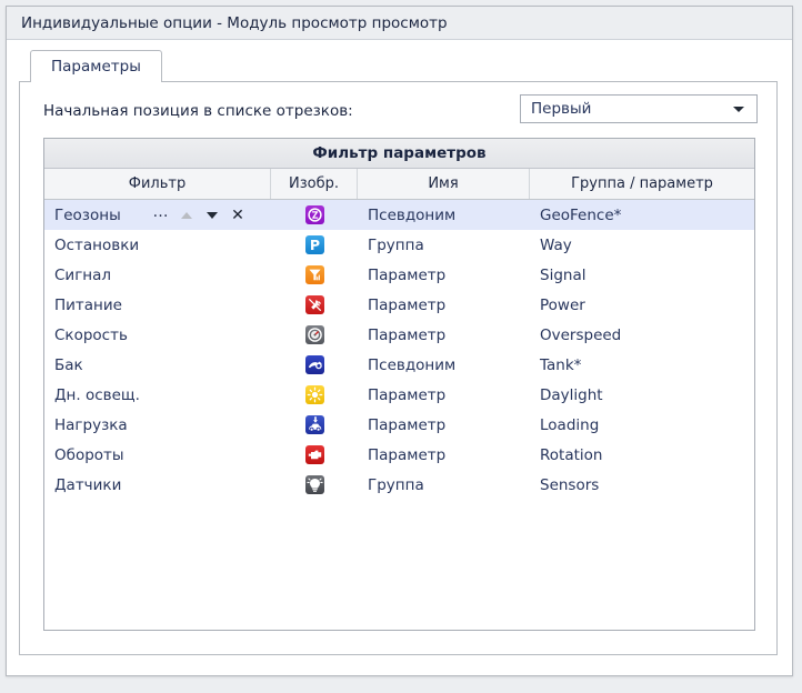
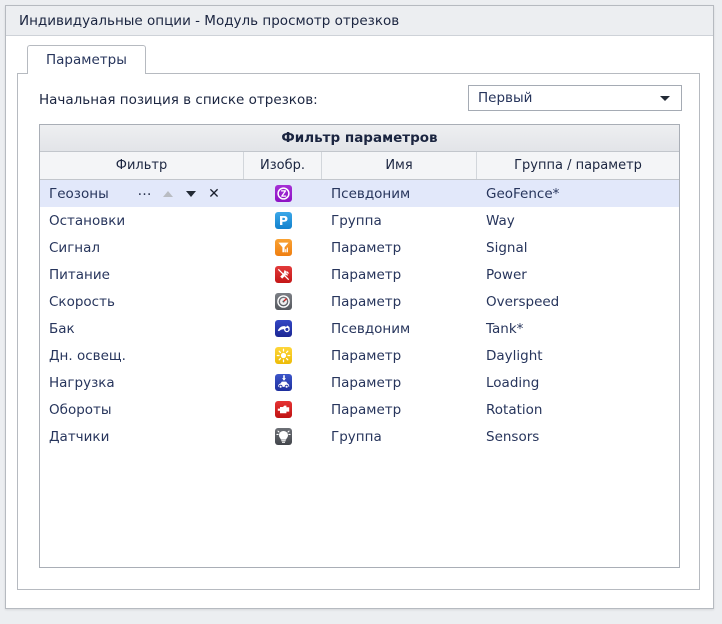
- Индивидуальные опции - Модуль просмотр просмотр
+ Индивидуальные опции - Модуль просмотр отрезков
  Параметры
  Начальная позиция в списке отрезков:
  Первый
  Фильтр параметров
  Фильтр
  Изобр.
  Имя
  Группа / параметр
  Геозоны
  …
  ✕
  Псевдоним
  GeoFence*
  Остановки
  P
  Группа
  Way
  Сигнал
  Параметр
  Signal
  Питание
  Параметр
  Power
  Скорость
  Параметр
  Overspeed
  Бак
  Псевдоним
  Tank*
  Дн. освещ.
  Параметр
  Daylight
  Нагрузка
  Параметр
  Loading
  Обороты
  Параметр
  Rotation
  Датчики
  Группа
  Sensors
